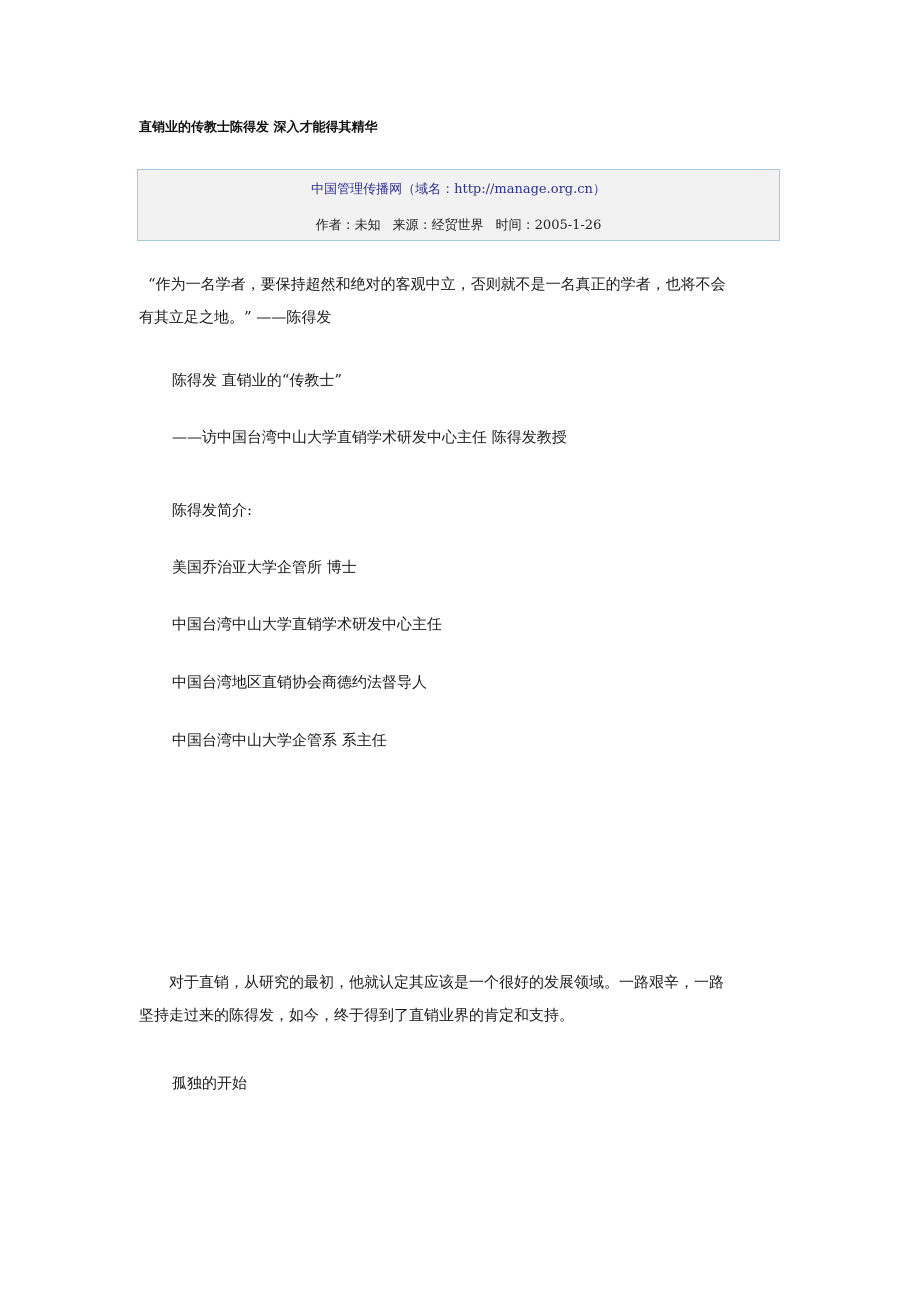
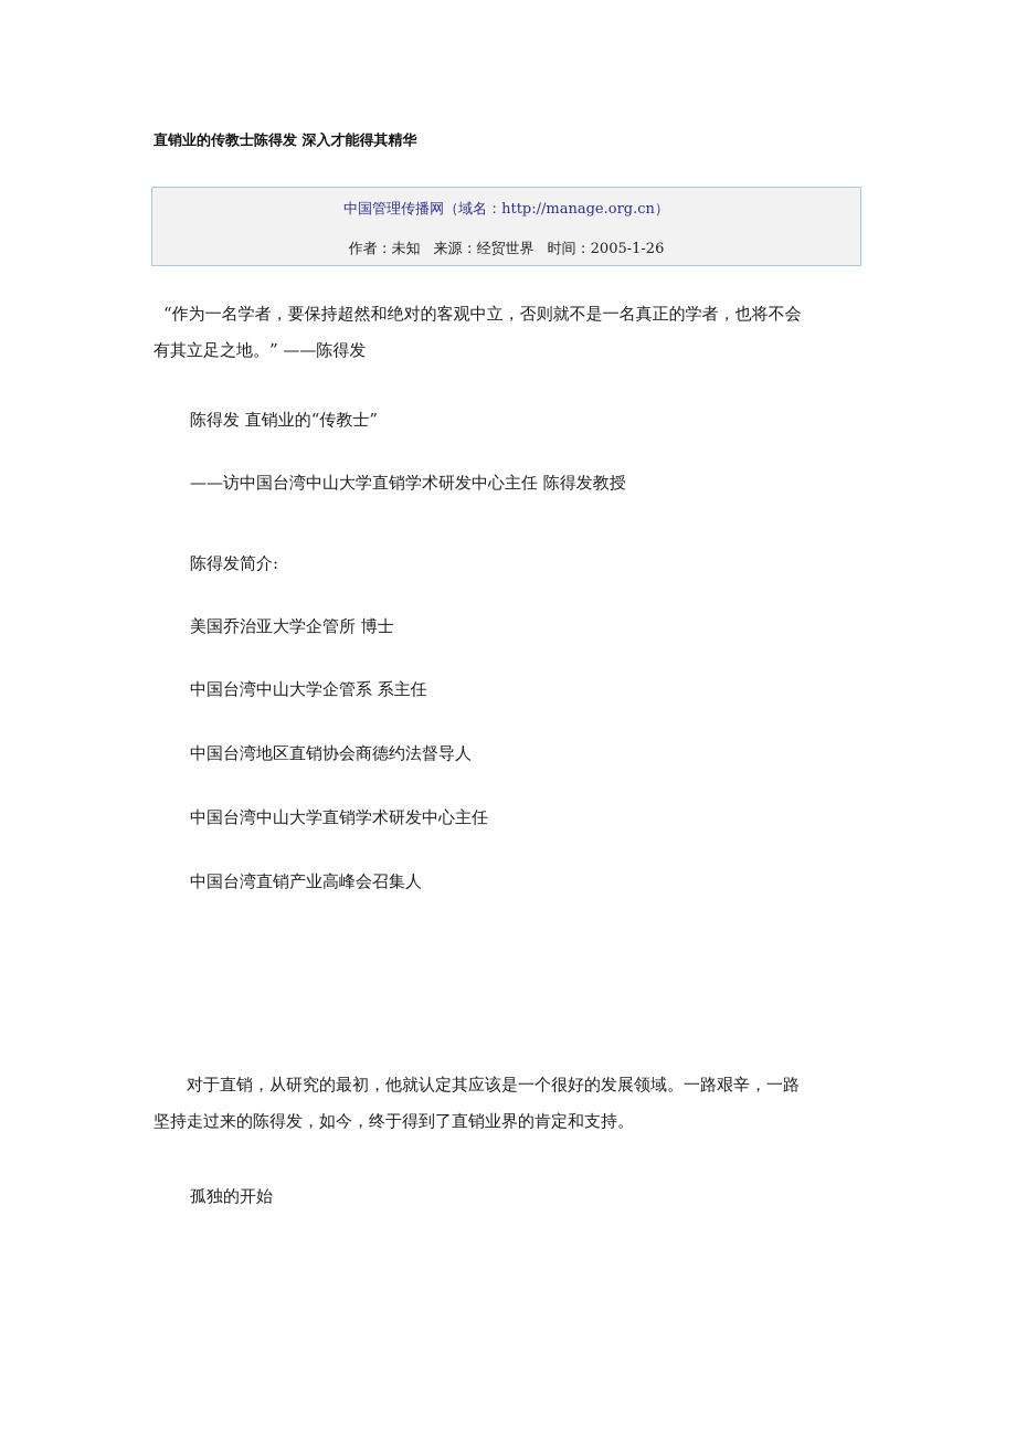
  直销业的传教士陈得发 深入才能得其精华
  中国管理传播网（域名：http://manage.org.cn）
  作者：未知 来源：经贸世界 时间：2005-1-26
  “作为一名学者，要保持超然和绝对的客观中立，否则就不是一名真正的学者，也将不会
  有其立足之地。” ——陈得发
  陈得发 直销业的“传教士”
  ——访中国台湾中山大学直销学术研发中心主任 陈得发教授
  陈得发简介:
  美国乔治亚大学企管所 博士
- 中国台湾中山大学直销学术研发中心主任
+ 中国台湾中山大学企管系 系主任
  中国台湾地区直销协会商德约法督导人
- 中国台湾中山大学企管系 系主任
+ 中国台湾中山大学直销学术研发中心主任
+ 中国台湾直销产业高峰会召集人
  对于直销，从研究的最初，他就认定其应该是一个很好的发展领域。一路艰辛，一路
  坚持走过来的陈得发，如今，终于得到了直销业界的肯定和支持。
  孤独的开始
